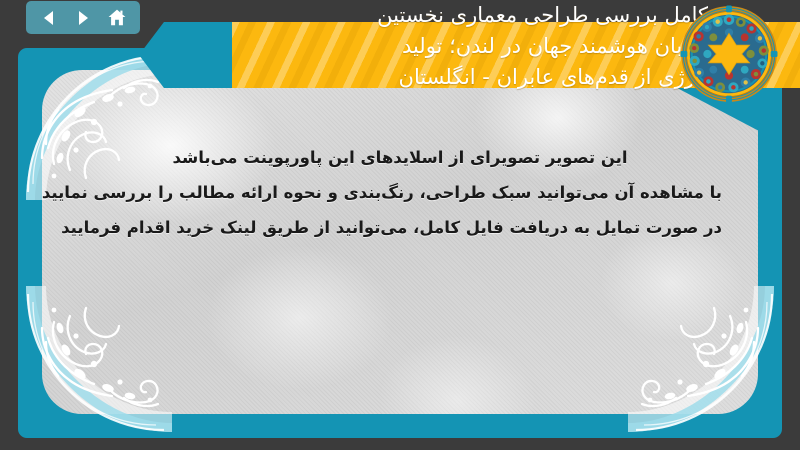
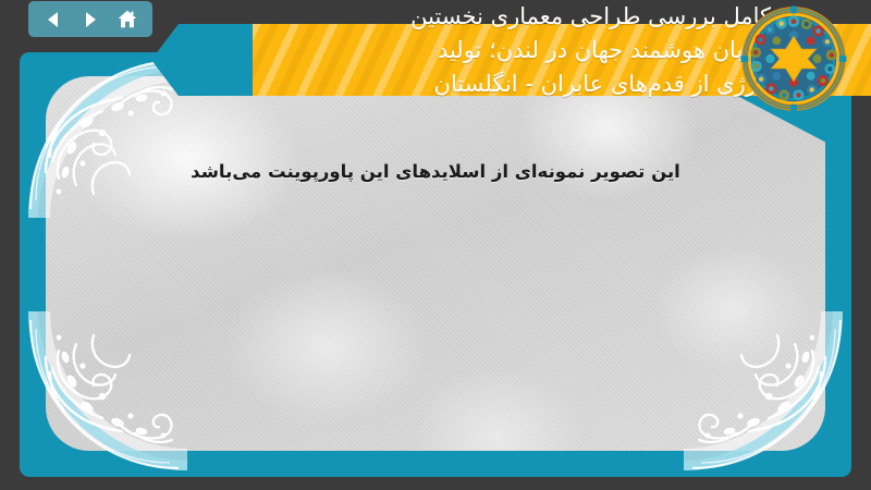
- این تصویر تصویر‌ای از اسلایدهای این پاورپوینت می‌باشد
+ این تصویر نمونه‌ای از اسلایدهای این پاورپوینت می‌باشد
- با مشاهده آن می‌توانید سبک طراحی، رنگ‌بندی و نحوه ارائه مطالب را بررسی نمایید
- در صورت تمایل به دریافت فایل کامل، می‌توانید از طریق لینک خرید اقدام فرمایید
  امل بررسی طراحی معماری نخستین
  بان هوشمند جهان در لندن؛ تولید
  ژی از قدم‌های عابران - انگلستان
